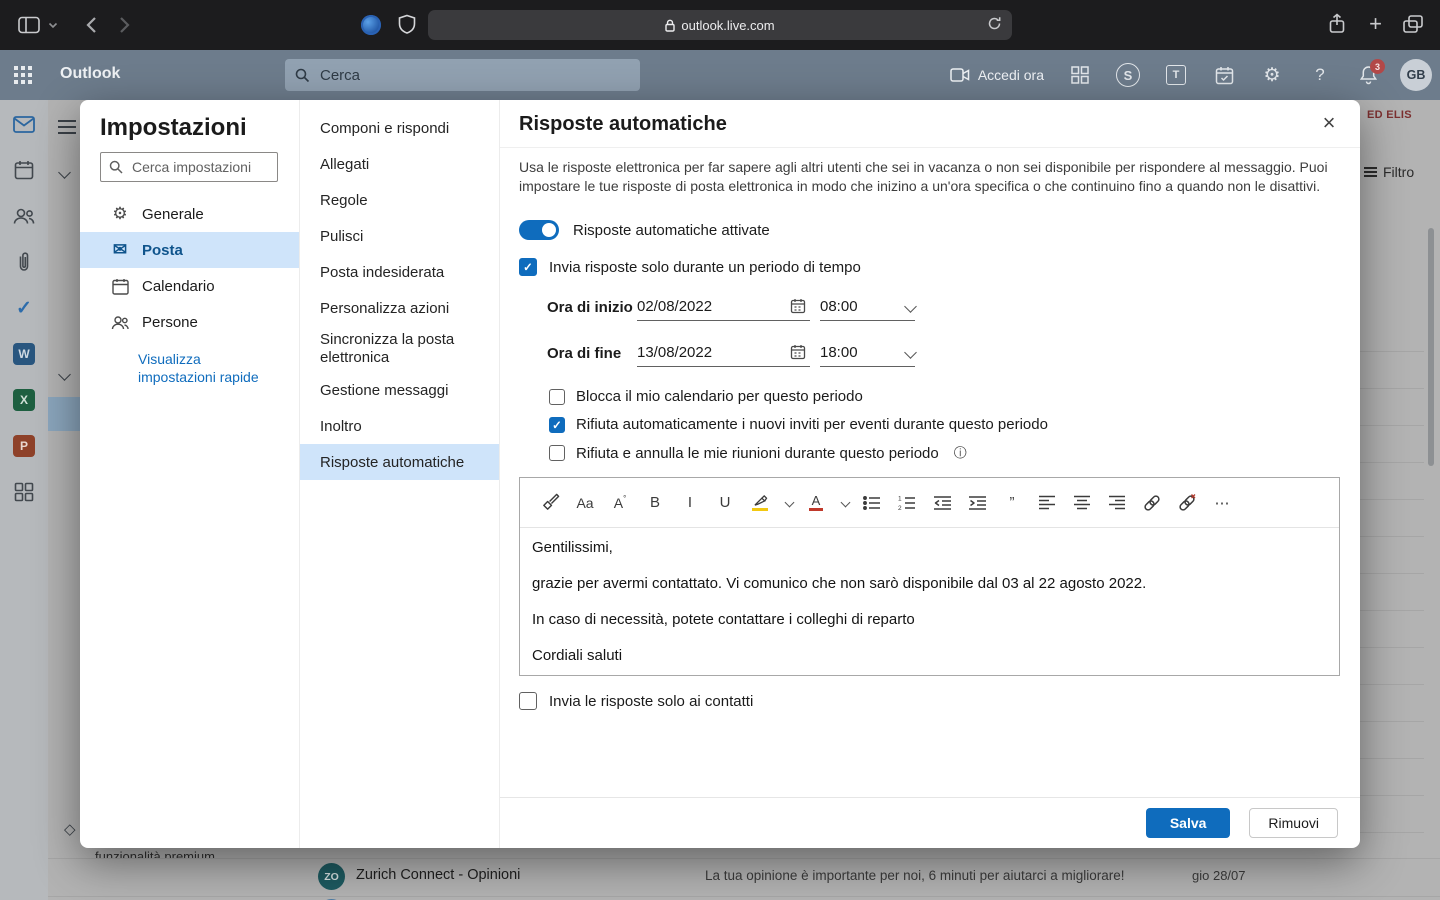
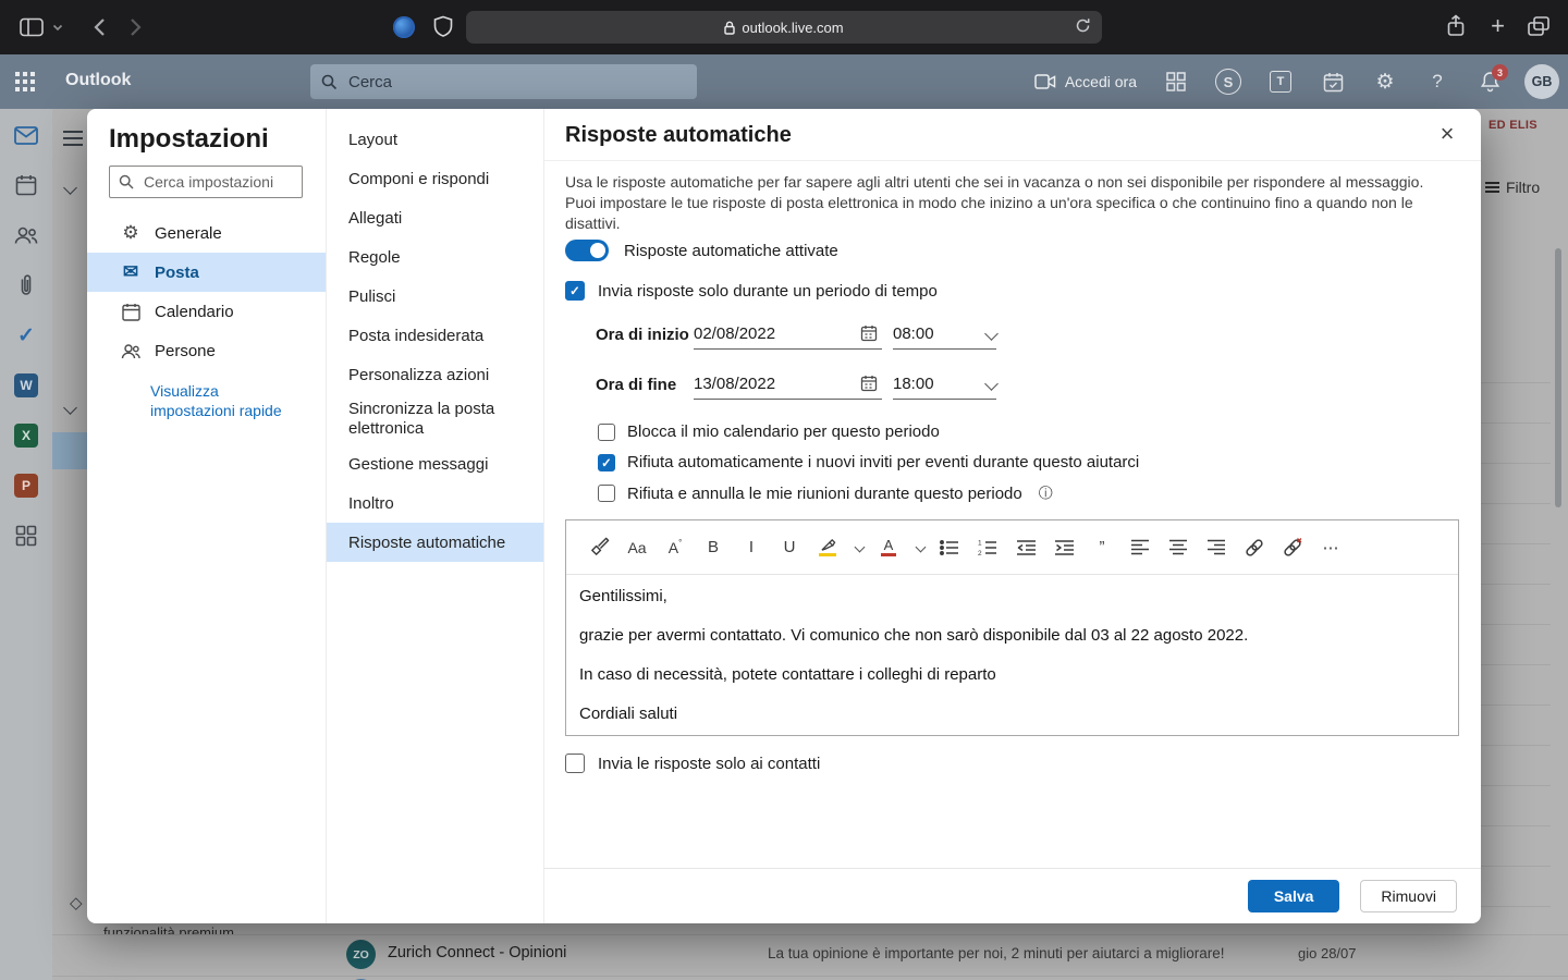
  outlook.live.com
  +
  Outlook
  Cerca
  Accedi ora
  S
  T
  ⚙
  ?
  3
  GB
  ✓
  W
  X
  P
  ED ELIS
  Filtro
  ◇
  funzionalità premium
  ZO
  Zurich Connect - Opinioni
- La tua opinione è importante per noi, 6 minuti per aiutarci a migliorare!
+ La tua opinione è importante per noi, 2 minuti per aiutarci a migliorare!
  gio 28/07
  Impostazioni
  Cerca impostazioni
  ⚙
  Generale
  ✉
  Posta
  Calendario
  Persone
  Visualizza impostazioni rapide
+ Layout
  Componi e rispondi
  Allegati
  Regole
  Pulisci
  Posta indesiderata
  Personalizza azioni
  Sincronizza la posta elettronica
  Gestione messaggi
  Inoltro
  Risposte automatiche
  Risposte automatiche
  ×
- Usa le risposte elettronica per far sapere agli altri utenti che sei in vacanza o non sei disponibile per rispondere al messaggio. Puoi impostare le tue risposte di posta elettronica in modo che inizino a un'ora specifica o che continuino fino a quando non le disattivi.
+ Usa le risposte automatiche per far sapere agli altri utenti che sei in vacanza o non sei disponibile per rispondere al messaggio. Puoi impostare le tue risposte di posta elettronica in modo che inizino a un'ora specifica o che continuino fino a quando non le disattivi.
  Risposte automatiche attivate
  ✓
  Invia risposte solo durante un periodo di tempo
  Ora di inizio
  02/08/2022
  08:00
  Ora di fine
  13/08/2022
  18:00
  Blocca il mio calendario per questo periodo
  ✓
- Rifiuta automaticamente i nuovi inviti per eventi durante questo periodo
+ Rifiuta automaticamente i nuovi inviti per eventi durante questo aiutarci
  Rifiuta e annulla le mie riunioni durante questo periodo
  ⓘ
  Aa
  A
  °
  B
  I
  U
  A
  ”
  ⋯
  Gentilissimi,
  grazie per avermi contattato. Vi comunico che non sarò disponibile dal 03 al 22 agosto 2022.
  In caso di necessità, potete contattare i colleghi di reparto
  Cordiali saluti
  Invia le risposte solo ai contatti
  Salva
  Rimuovi
